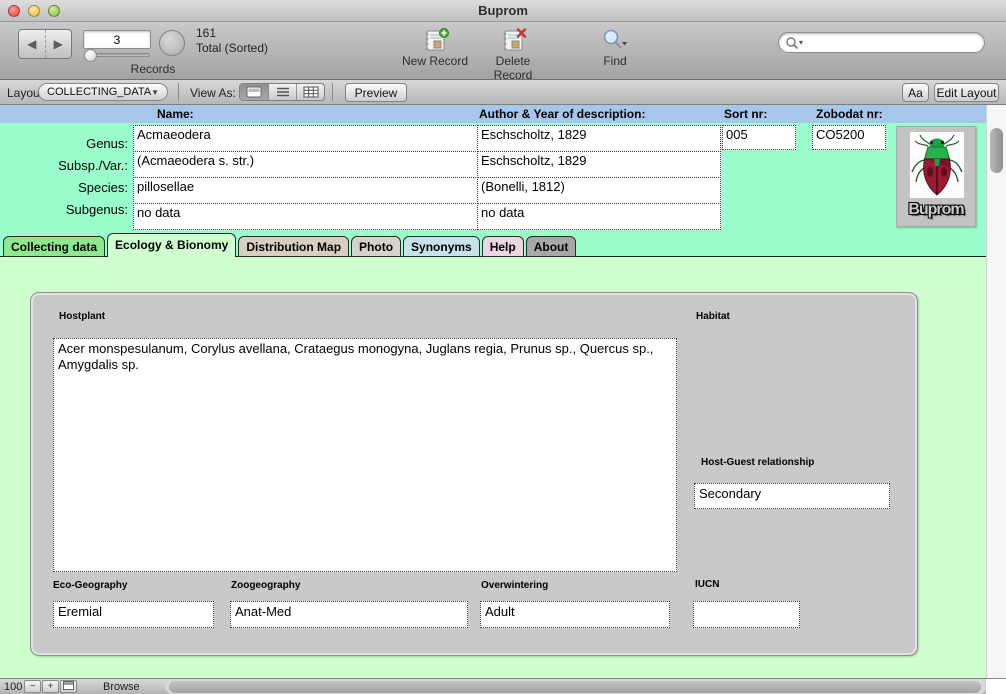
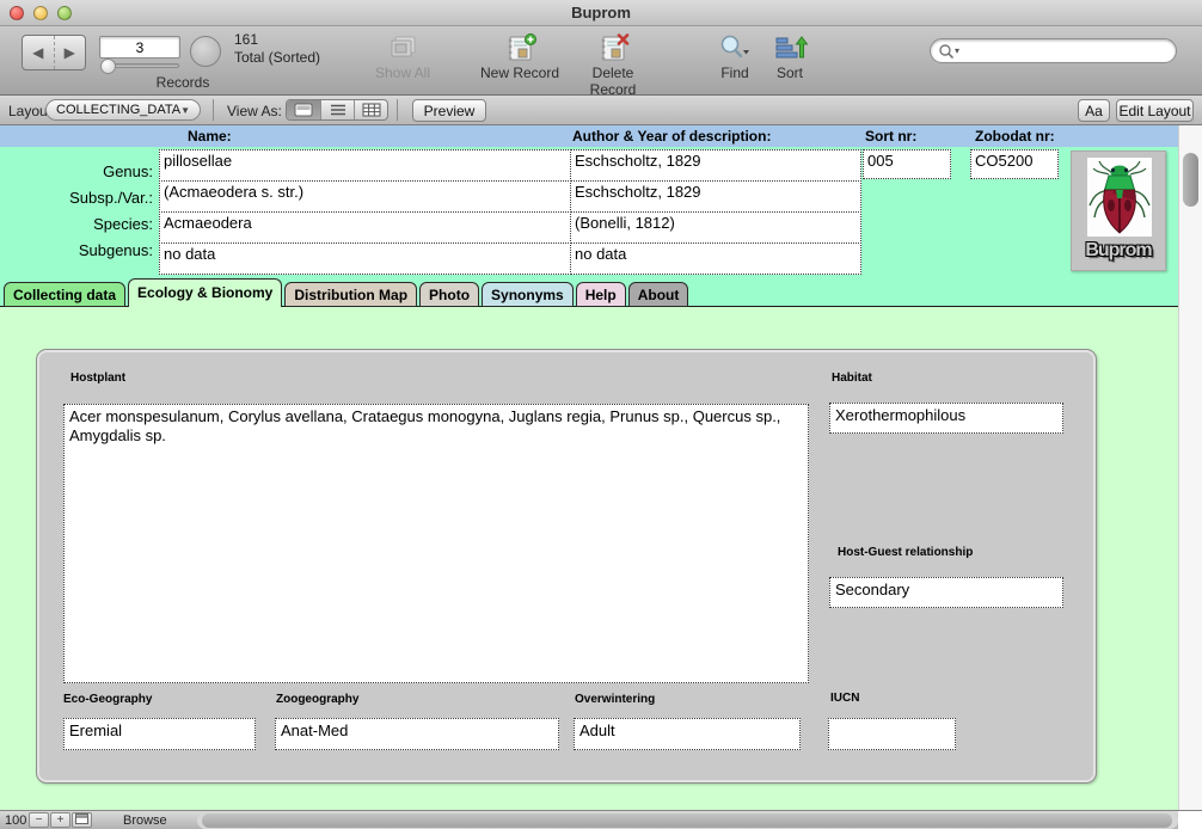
  Buprom
  ◀
  ▶
  3
  Records
  161
  Total (Sorted)
+ Show All
  New Record
  Delete Record
  Find
+ Sort
  ▾
  Layou
  COLLECTING_DATA
  ▼
  View As:
  Preview
  Aa
  Edit Layout
  Name:
  Author & Year of description:
  Sort nr:
  Zobodat nr:
  Genus:
  Subsp./Var.:
  Species:
  Subgenus:
- Acmaeodera
+ pillosellae
  (Acmaeodera s. str.)
- pillosellae
+ Acmaeodera
  no data
  Eschscholtz, 1829
  Eschscholtz, 1829
  (Bonelli, 1812)
  no data
  005
  CO5200
  Buprom
  Collecting data
  Ecology & Bionomy
  Distribution Map
  Photo
  Synonyms
  Help
  About
  Hostplant
  Acer monspesulanum, Corylus avellana, Crataegus monogyna, Juglans regia, Prunus sp., Quercus sp., Amygdalis sp.
  Habitat
+ Xerothermophilous
  Host-Guest relationship
  Secondary
  Eco-Geography
  Eremial
  Zoogeography
  Anat-Med
  Overwintering
  Adult
  IUCN
  100
  −
  +
  Browse
